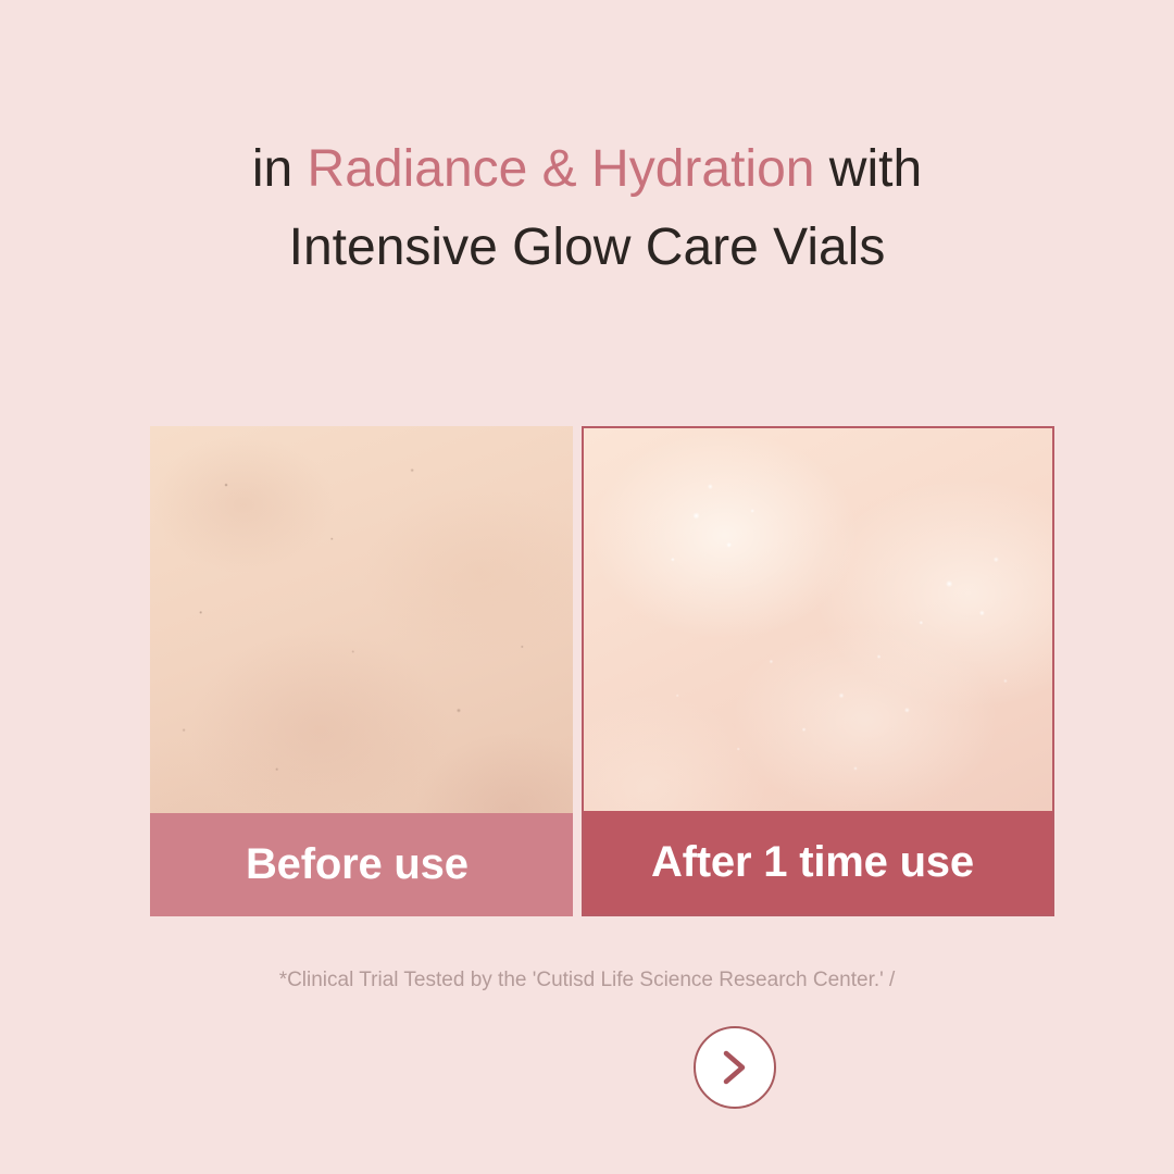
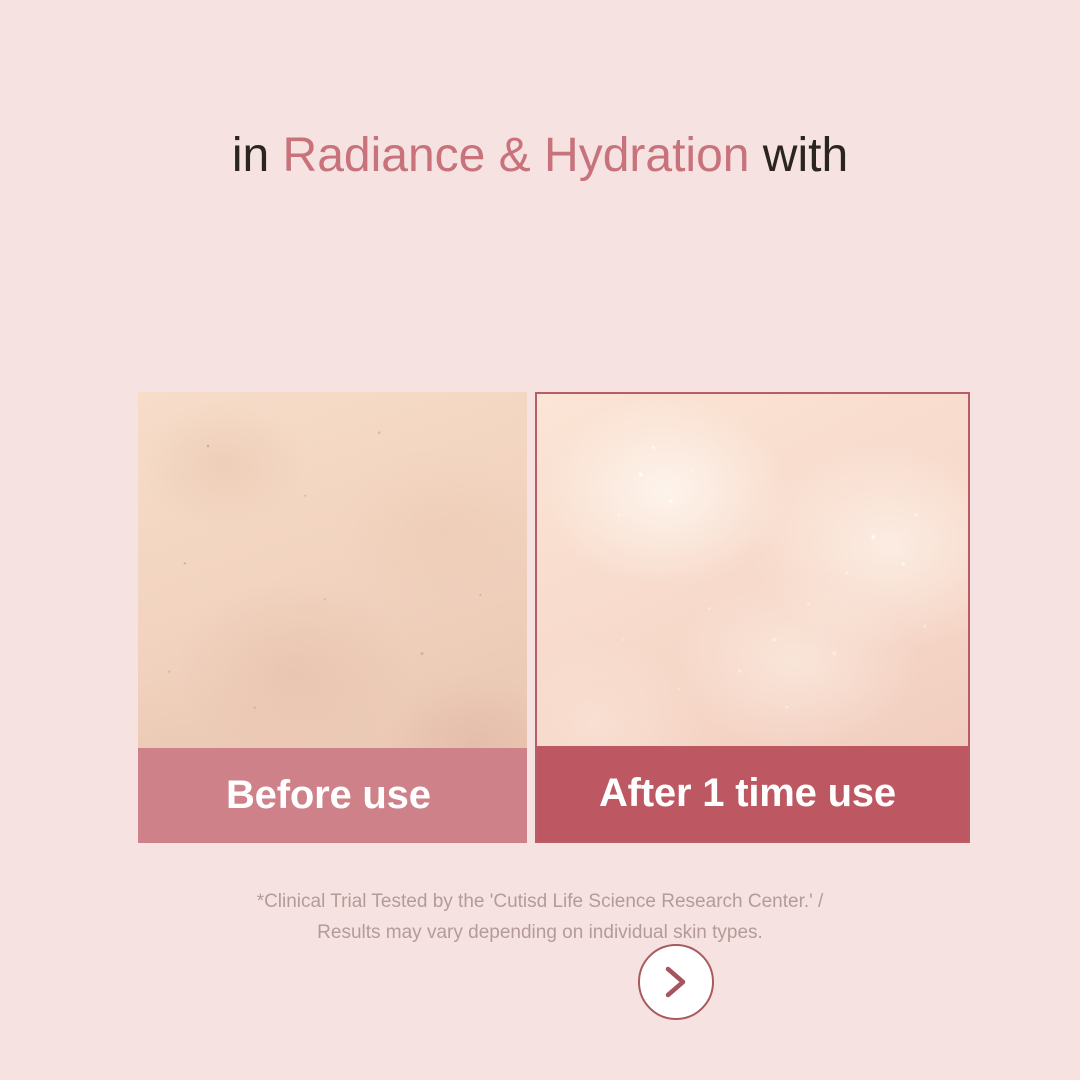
  in Radiance & Hydration with
- Intensive Glow Care Vials
  Before use
  After 1 time use
  *Clinical Trial Tested by the 'Cutisd Life Science Research Center.' /
+ Results may vary depending on individual skin types.
